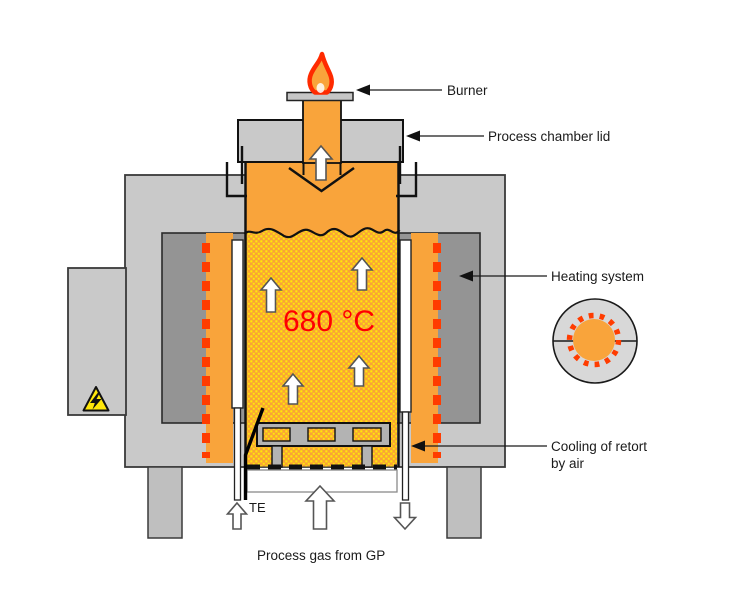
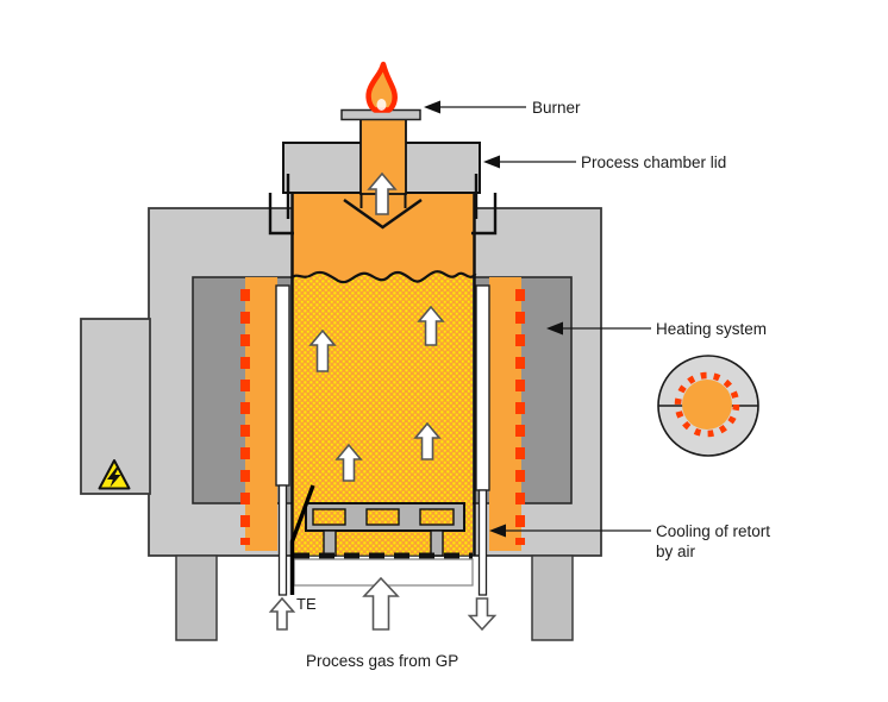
  Burner
  Process chamber lid
  Heating system
  Cooling of retort
  by air
  TE
  Process gas from GP
- 680 °C
